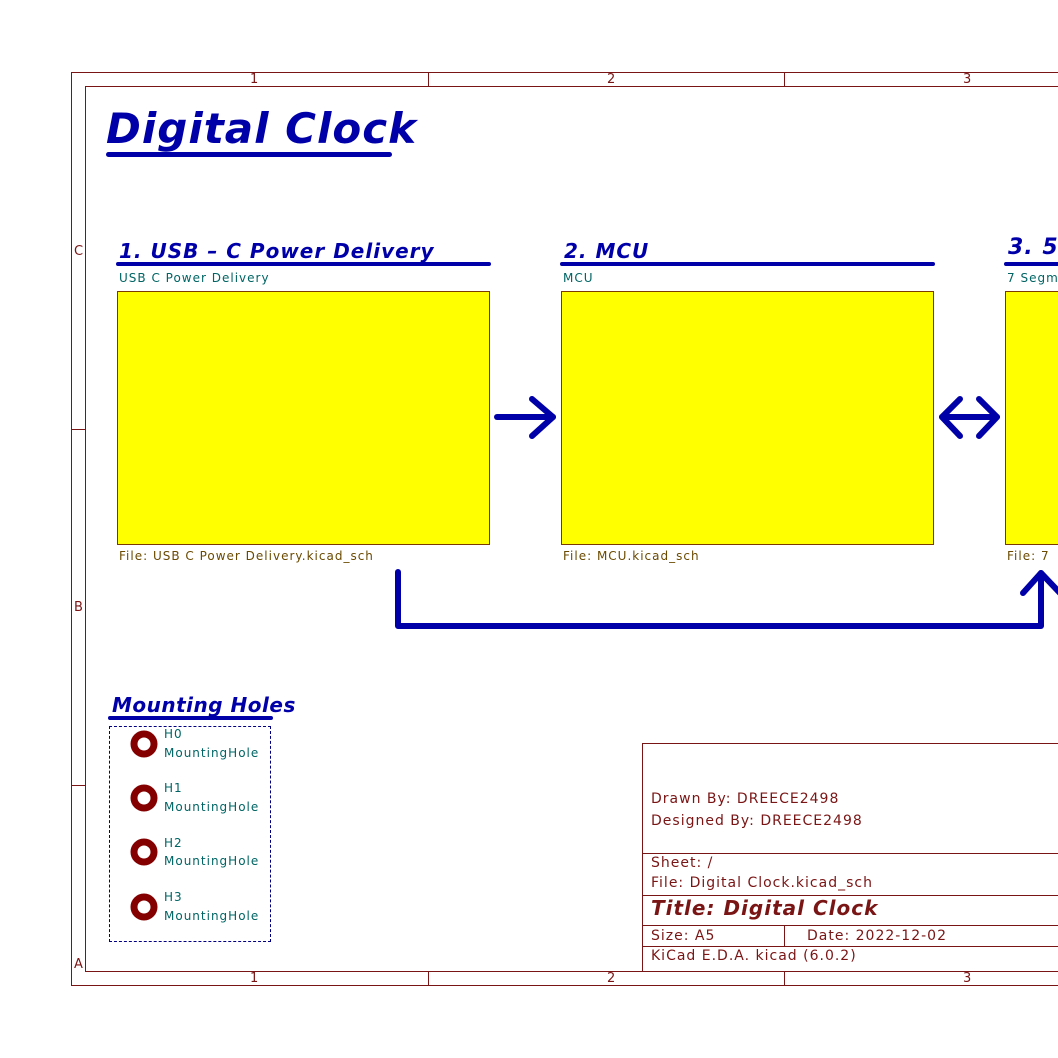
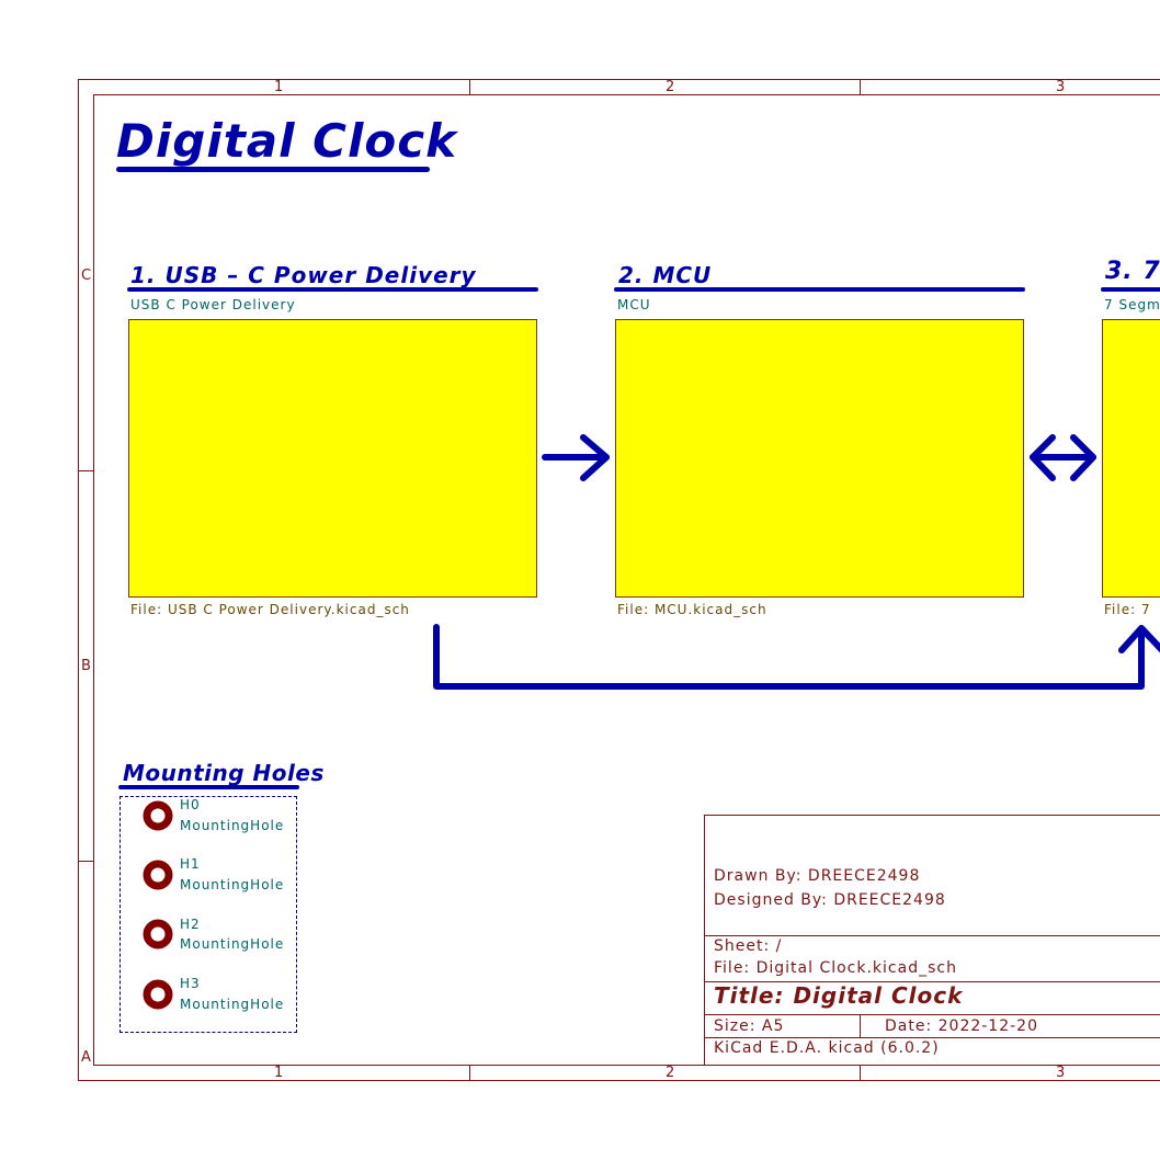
  1
  2
  3
  1
  2
  3
  C
  B
  A
  Digital Clock
  1. USB – C Power Delivery
  USB C Power Delivery
  File: USB C Power Delivery.kicad_sch
  2. MCU
  MCU
  File: MCU.kicad_sch
- 3. 5
+ 3. 7
  7 Segm
  File: 7
  Mounting Holes
  H0
  MountingHole
  H1
  MountingHole
  H2
  MountingHole
  H3
  MountingHole
  Drawn By: DREECE2498
  Designed By: DREECE2498
  Sheet: /
  File: Digital Clock.kicad_sch
  Title: Digital Clock
  Size: A5
- Date: 2022-12-02
+ Date: 2022-12-20
  KiCad E.D.A. kicad (6.0.2)
